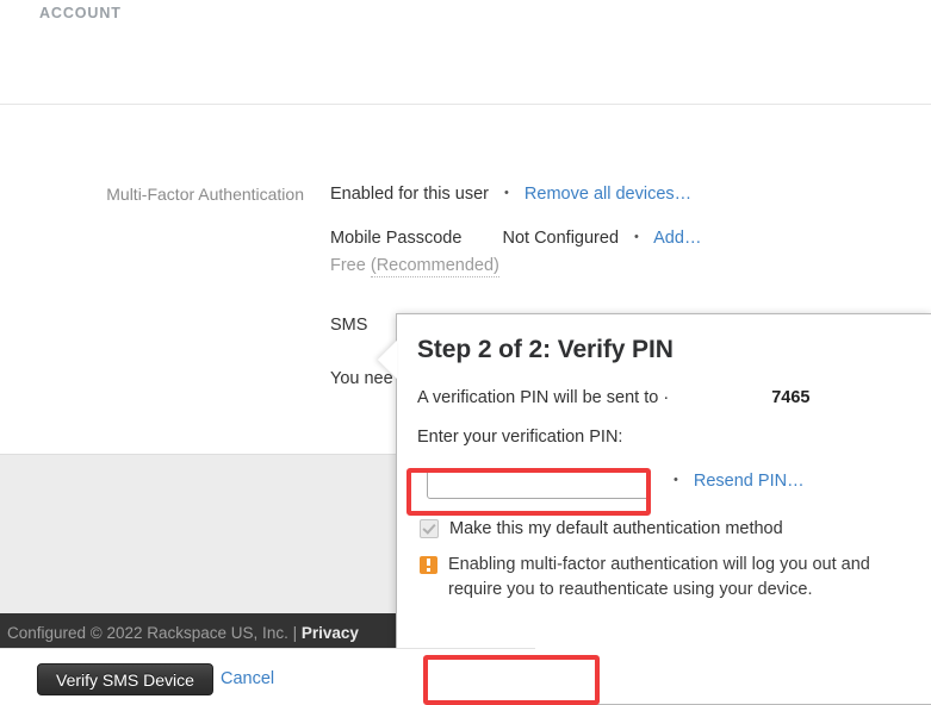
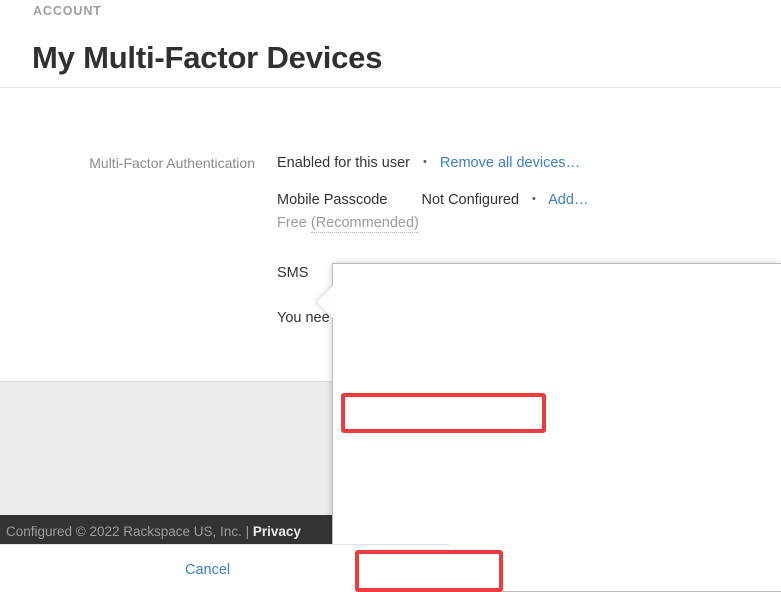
  ACCOUNT
+ My Multi-Factor Devices
  Multi-Factor Authentication
  Enabled for this user • Remove all devices…
  Mobile Passcode Not Configured • Add…
  Free (Recommended)
  SMS
  You nee
  Configured © 2022 Rackspace US, Inc. | Privacy
- Step 2 of 2: Verify PIN
- A verification PIN will be sent to · 7465
- Enter your verification PIN:
- • Resend PIN…
- Make this my default authentication method
- Enabling multi-factor authentication will log you out and require you to reauthenticate using your device.
- Verify SMS Device
  Cancel
